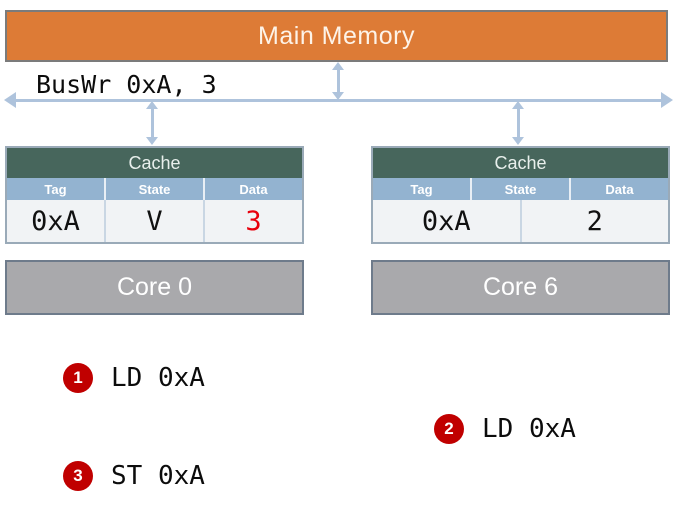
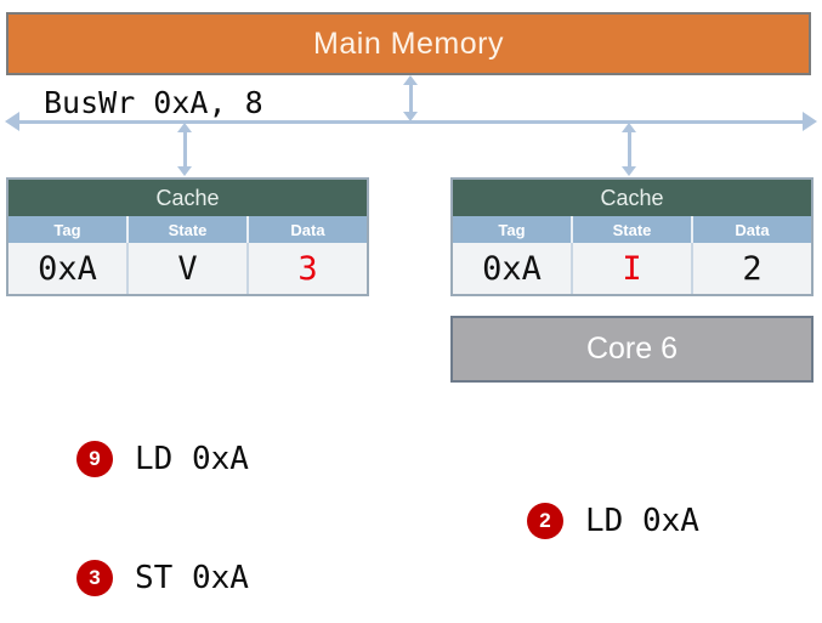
  Main Memory
- BusWr 0xA, 3
+ BusWr 0xA, 8
  Cache
  Tag
  State
  Data
  0xA
  V
  3
  Cache
  Tag
  State
  Data
  0xA
+ I
  2
- Core 0
  Core 6
- 1
+ 9
  LD 0xA
  2
  LD 0xA
  3
  ST 0xA
